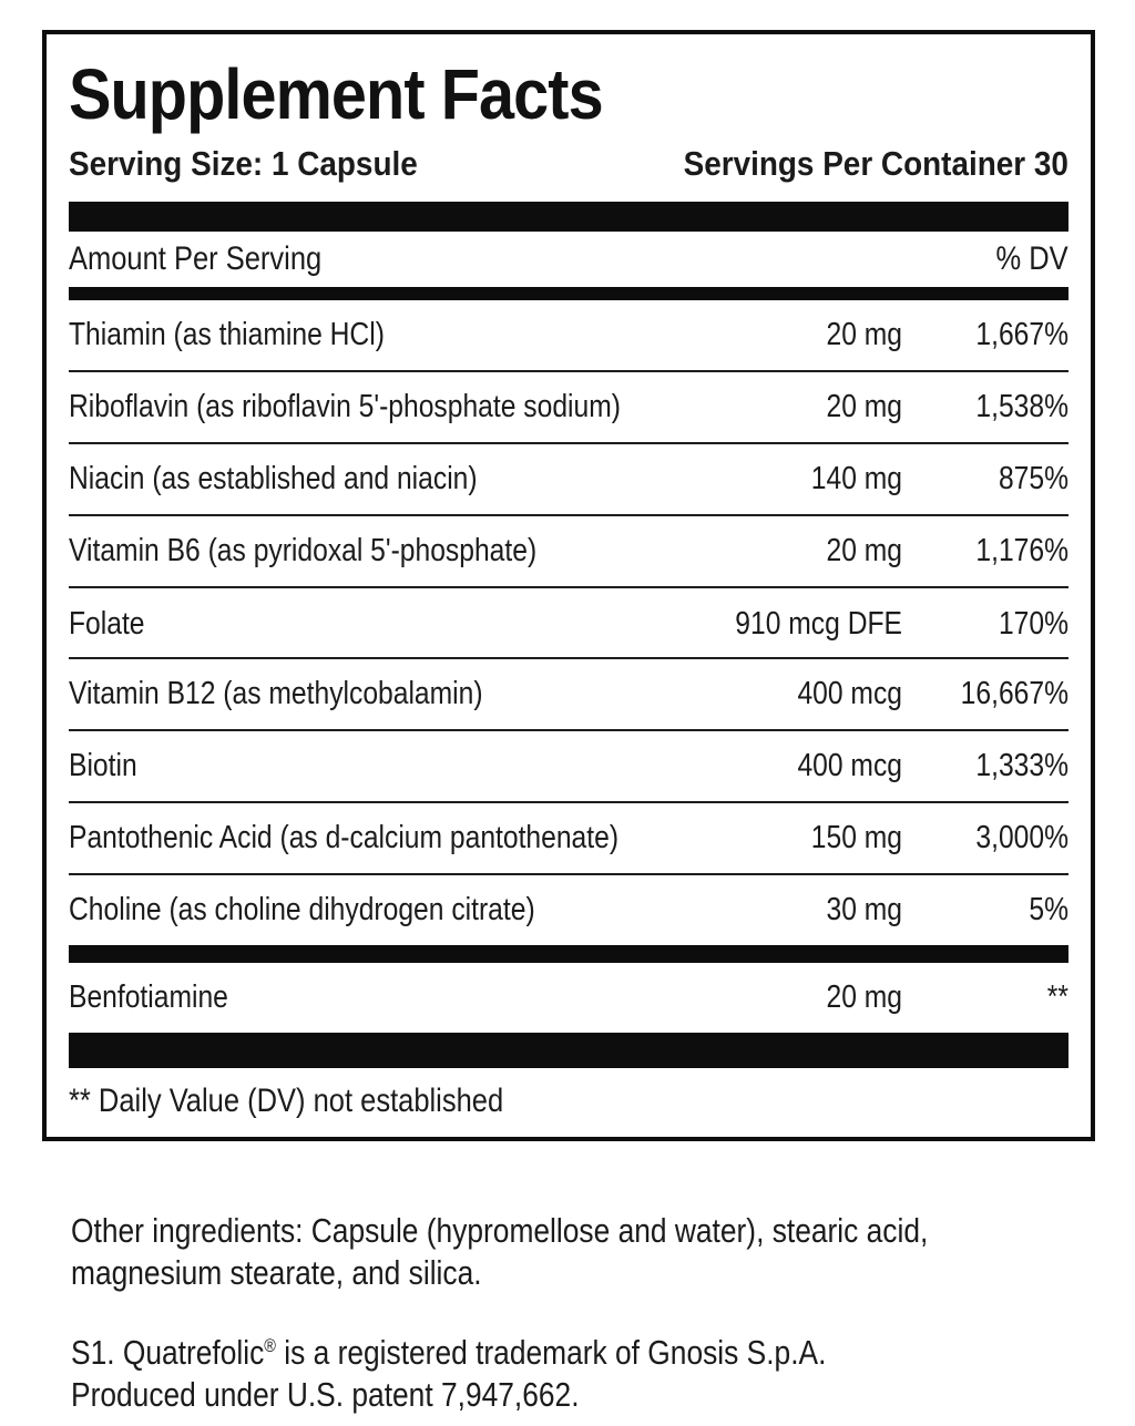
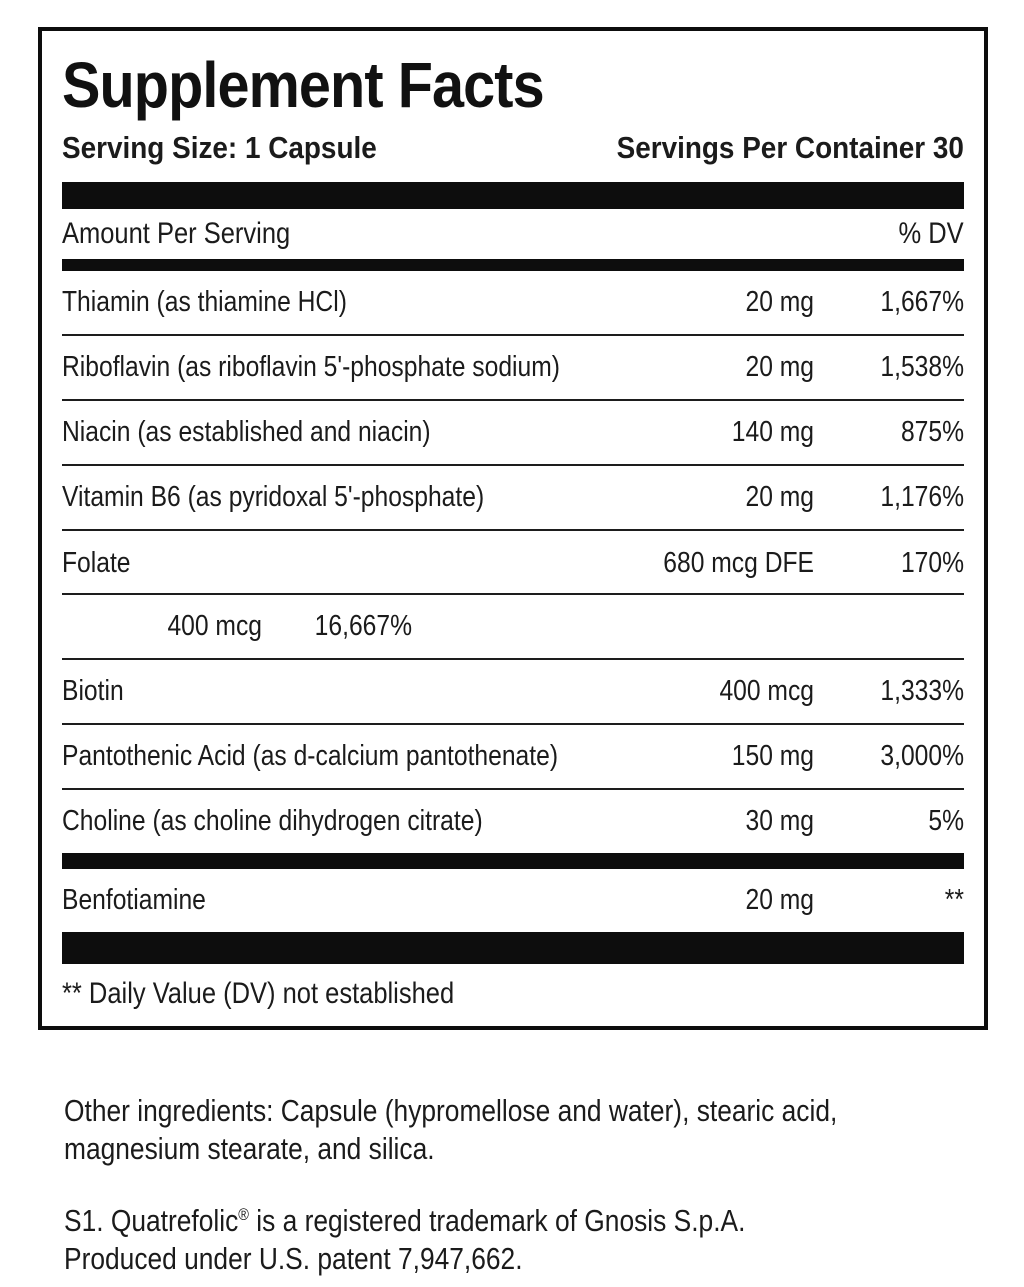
  Supplement Facts
  Serving Size: 1 Capsule
  Servings Per Container 30
  Amount Per Serving
  % DV
  Thiamin (as thiamine HCl)
  20 mg
  1,667%
  Riboflavin (as riboflavin 5'-phosphate sodium)
  20 mg
  1,538%
  Niacin (as established and niacin)
  140 mg
  875%
  Vitamin B6 (as pyridoxal 5'-phosphate)
  20 mg
  1,176%
  Folate
- 910 mcg DFE
+ 680 mcg DFE
  170%
- Vitamin B12 (as methylcobalamin)
  400 mcg
  16,667%
  Biotin
  400 mcg
  1,333%
  Pantothenic Acid (as d-calcium pantothenate)
  150 mg
  3,000%
  Choline (as choline dihydrogen citrate)
  30 mg
  5%
  Benfotiamine
  20 mg
  **
  ** Daily Value (DV) not established
  Other ingredients: Capsule (hypromellose and water), stearic acid,
  magnesium stearate, and silica.
  S1. Quatrefolic® is a registered trademark of Gnosis S.p.A.
  Produced under U.S. patent 7,947,662.
